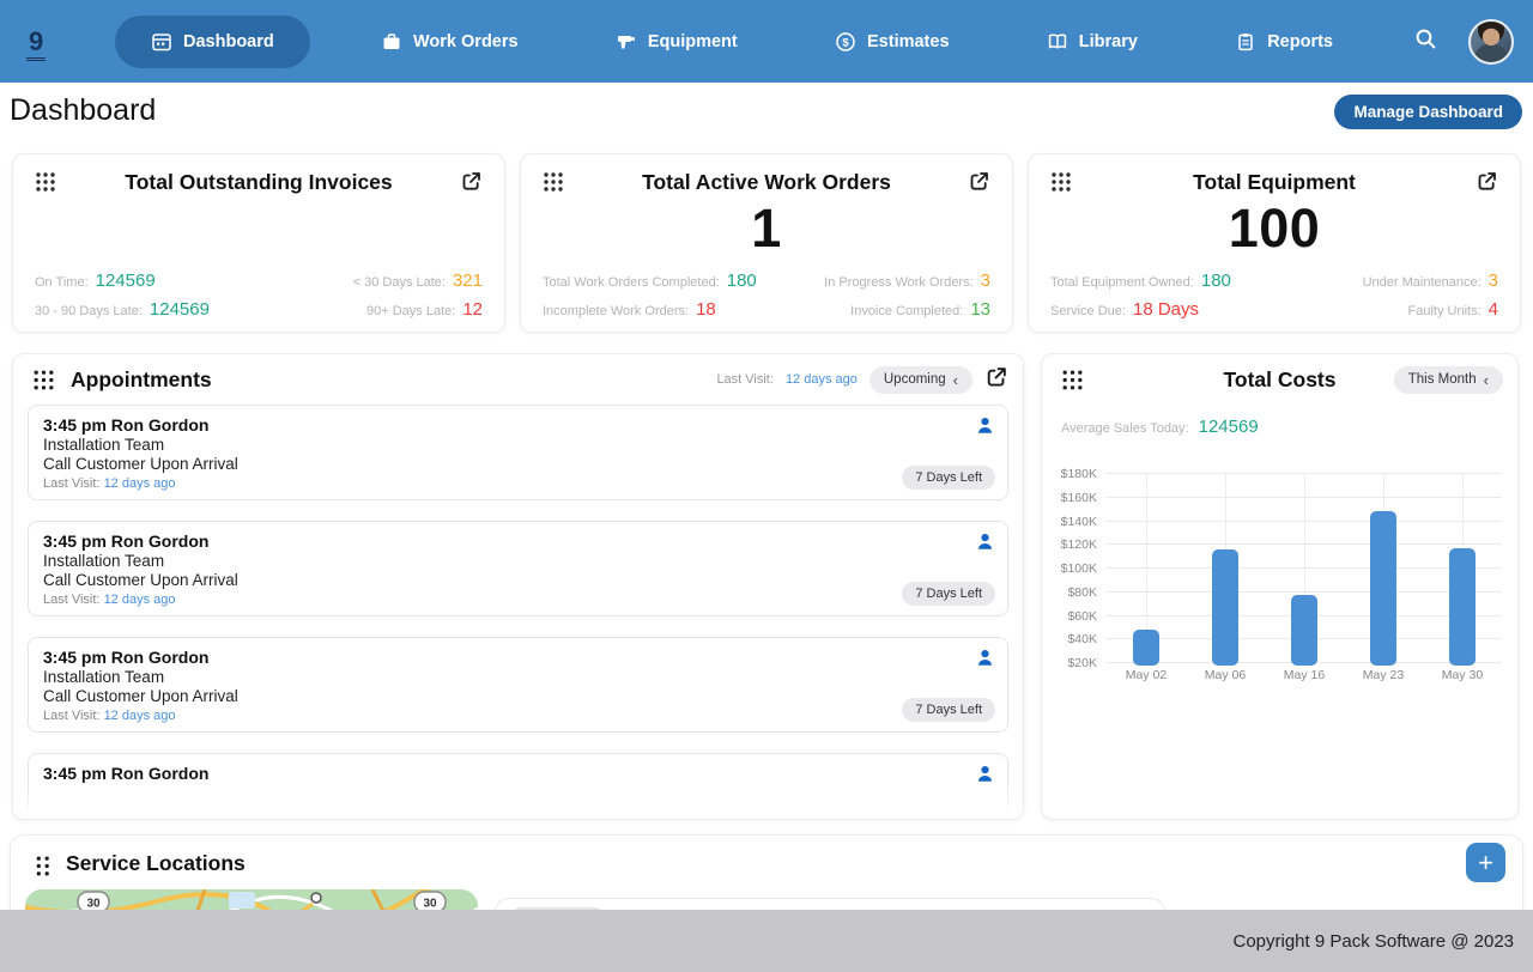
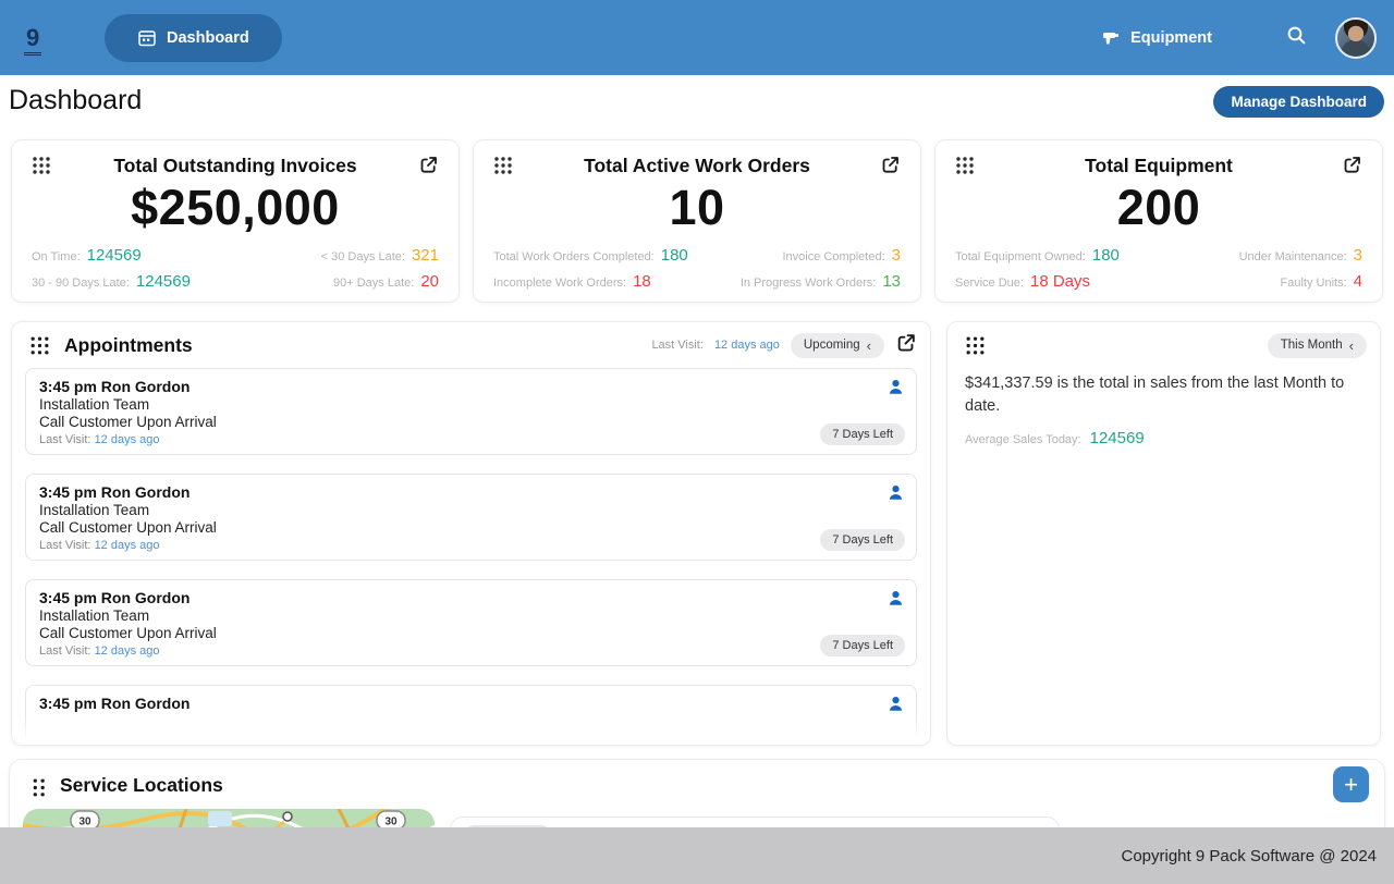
  9
  Dashboard
- Work Orders
  Equipment
- $
- Estimates
- Library
- Reports
  Dashboard
  Manage Dashboard
  Total Outstanding Invoices
+ $250,000
  On Time:
  124569
  < 30 Days Late:
  321
  30 - 90 Days Late:
  124569
  90+ Days Late:
- 12
+ 20
  Total Active Work Orders
- 1
+ 10
  Total Work Orders Completed:
  180
- In Progress Work Orders:
+ Invoice Completed:
  3
  Incomplete Work Orders:
  18
- Invoice Completed:
+ In Progress Work Orders:
  13
  Total Equipment
- 100
+ 200
  Total Equipment Owned:
  180
  Under Maintenance:
  3
  Service Due:
  18 Days
  Faulty Units:
  4
  Appointments
  Last Visit:
  12 days ago
  Upcoming
  ‹
  3:45 pm Ron Gordon
  Installation Team
  Call Customer Upon Arrival
  Last Visit: 12 days ago
  7 Days Left
  3:45 pm Ron Gordon
  Installation Team
  Call Customer Upon Arrival
  Last Visit: 12 days ago
  7 Days Left
  3:45 pm Ron Gordon
  Installation Team
  Call Customer Upon Arrival
  Last Visit: 12 days ago
  7 Days Left
  3:45 pm Ron Gordon
- Total Costs
  This Month
  ‹
+ $341,337.59 is the total in sales from the last Month to date.
  Average Sales Today:
  124569
- $20K
- $40K
- $60K
- $80K
- $100K
- $120K
- $140K
- $160K
- $180K
- May 02
- May 06
- May 16
- May 23
- May 30
  Service Locations
  +
  30
  30
- Copyright 9 Pack Software @ 2023
+ Copyright 9 Pack Software @ 2024
